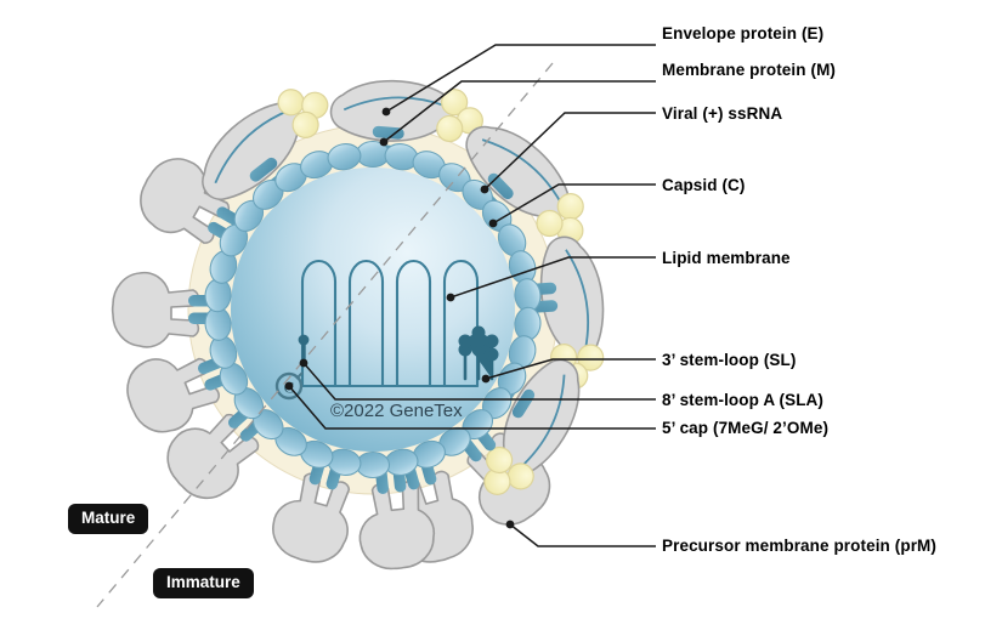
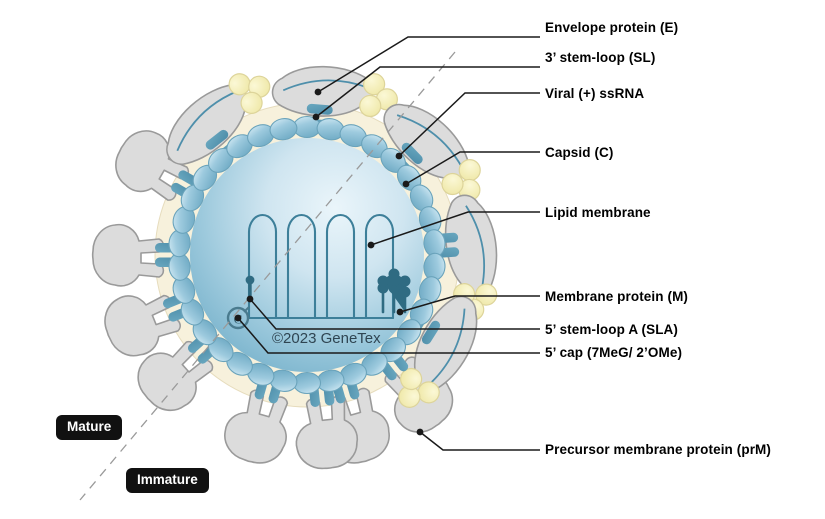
- ©2022 GeneTex
+ ©2023 GeneTex
  Envelope protein (E)
- Membrane protein (M)
+ 3’ stem-loop (SL)
  Viral (+) ssRNA
  Capsid (C)
  Lipid membrane
- 3’ stem-loop (SL)
+ Membrane protein (M)
- 8’ stem-loop A (SLA)
+ 5’ stem-loop A (SLA)
  5’ cap (7MeG/ 2’OMe)
  Precursor membrane protein (prM)
  Mature
  Immature
